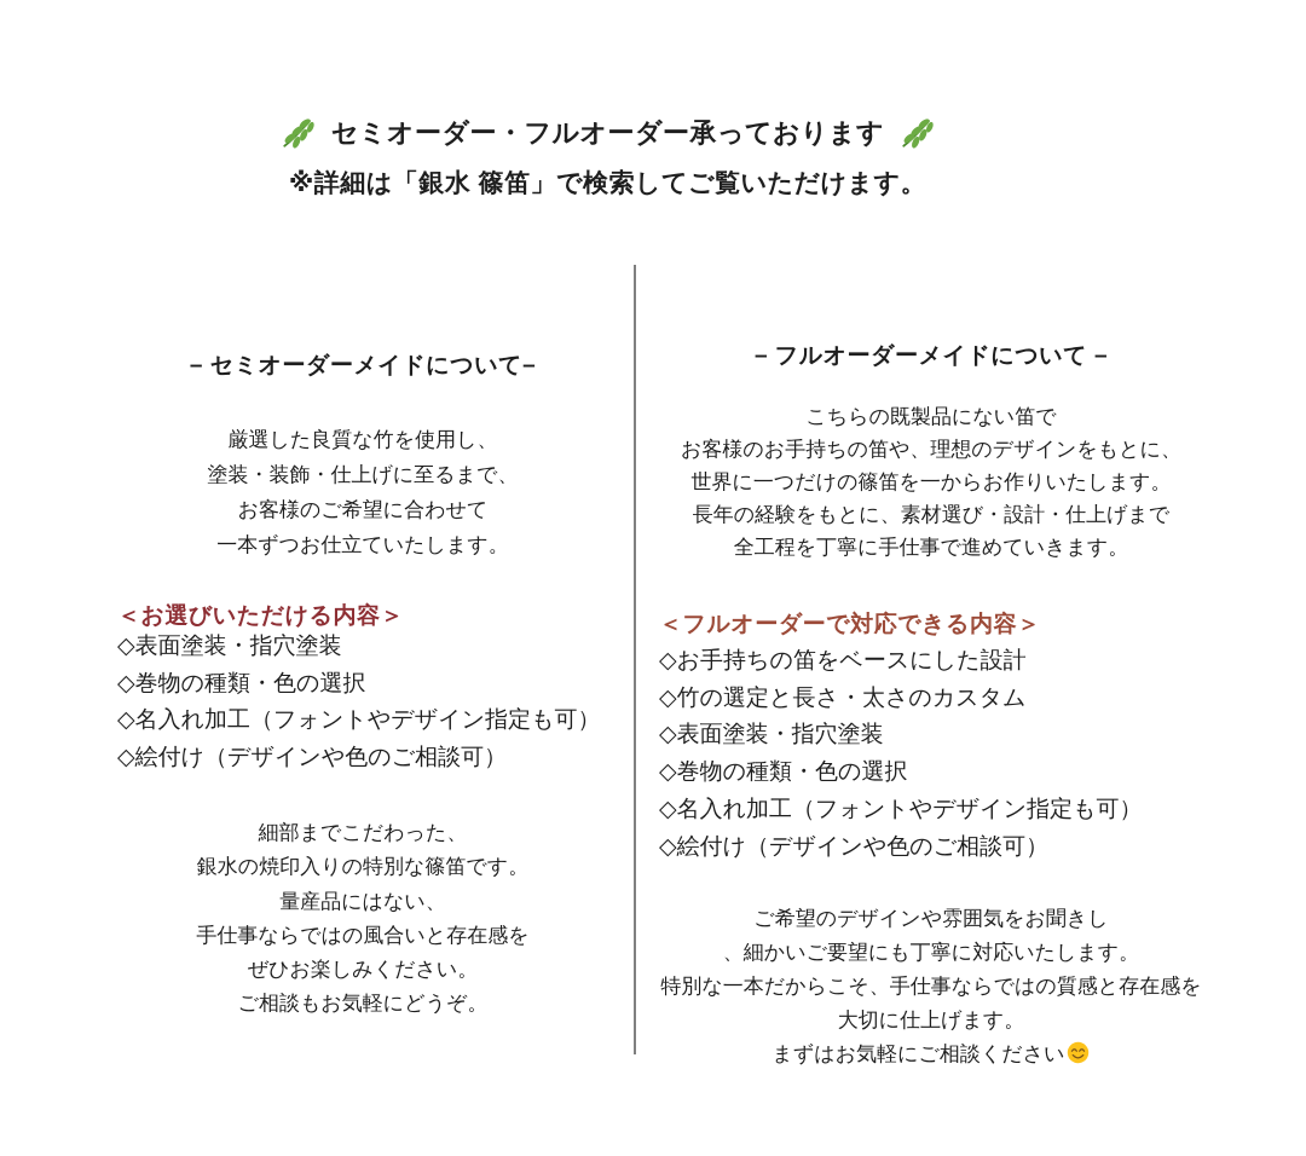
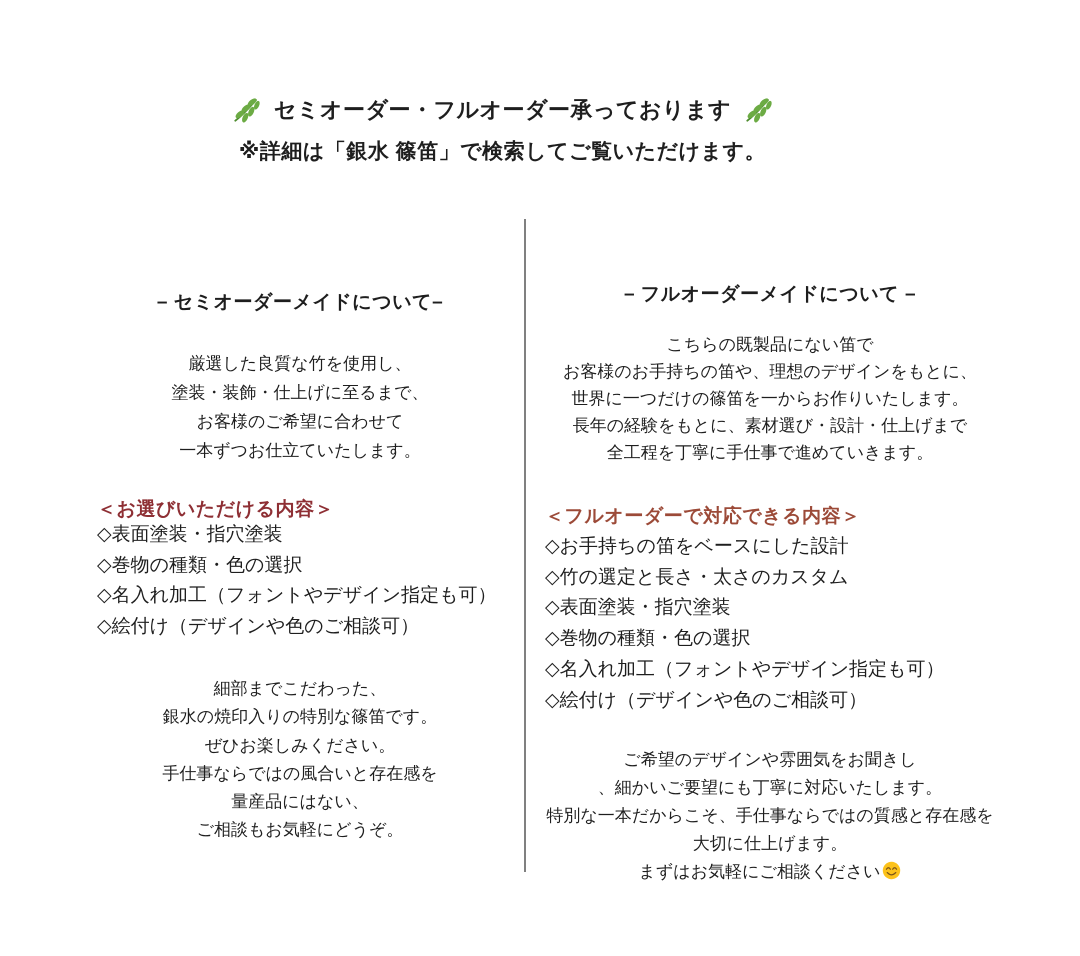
  セミオーダー・フルオーダー承っております
  ※詳細は「銀水 篠笛」で検索してご覧いただけます。
  – セミオーダーメイドについて–
  厳選した良質な竹を使用し、
  塗装・装飾・仕上げに至るまで、
  お客様のご希望に合わせて
  一本ずつお仕立ていたします。
  ＜お選びいただける内容＞
  ◇表面塗装・指穴塗装
  ◇巻物の種類・色の選択
  ◇名入れ加工（フォントやデザイン指定も可）
  ◇絵付け（デザインや色のご相談可）
  細部までこだわった、
  銀水の焼印入りの特別な篠笛です。
- 量産品にはない、
+ ぜひお楽しみください。
  手仕事ならではの風合いと存在感を
- ぜひお楽しみください。
+ 量産品にはない、
  ご相談もお気軽にどうぞ。
  – フルオーダーメイドについて –
  こちらの既製品にない笛で
  お客様のお手持ちの笛や、理想のデザインをもとに、
  世界に一つだけの篠笛を一からお作りいたします。
  長年の経験をもとに、素材選び・設計・仕上げまで
  全工程を丁寧に手仕事で進めていきます。
  ＜フルオーダーで対応できる内容＞
  ◇お手持ちの笛をベースにした設計
  ◇竹の選定と長さ・太さのカスタム
  ◇表面塗装・指穴塗装
  ◇巻物の種類・色の選択
  ◇名入れ加工（フォントやデザイン指定も可）
  ◇絵付け（デザインや色のご相談可）
  ご希望のデザインや雰囲気をお聞きし
  、細かいご要望にも丁寧に対応いたします。
  特別な一本だからこそ、手仕事ならではの質感と存在感を
  大切に仕上げます。
  まずはお気軽にご相談ください
